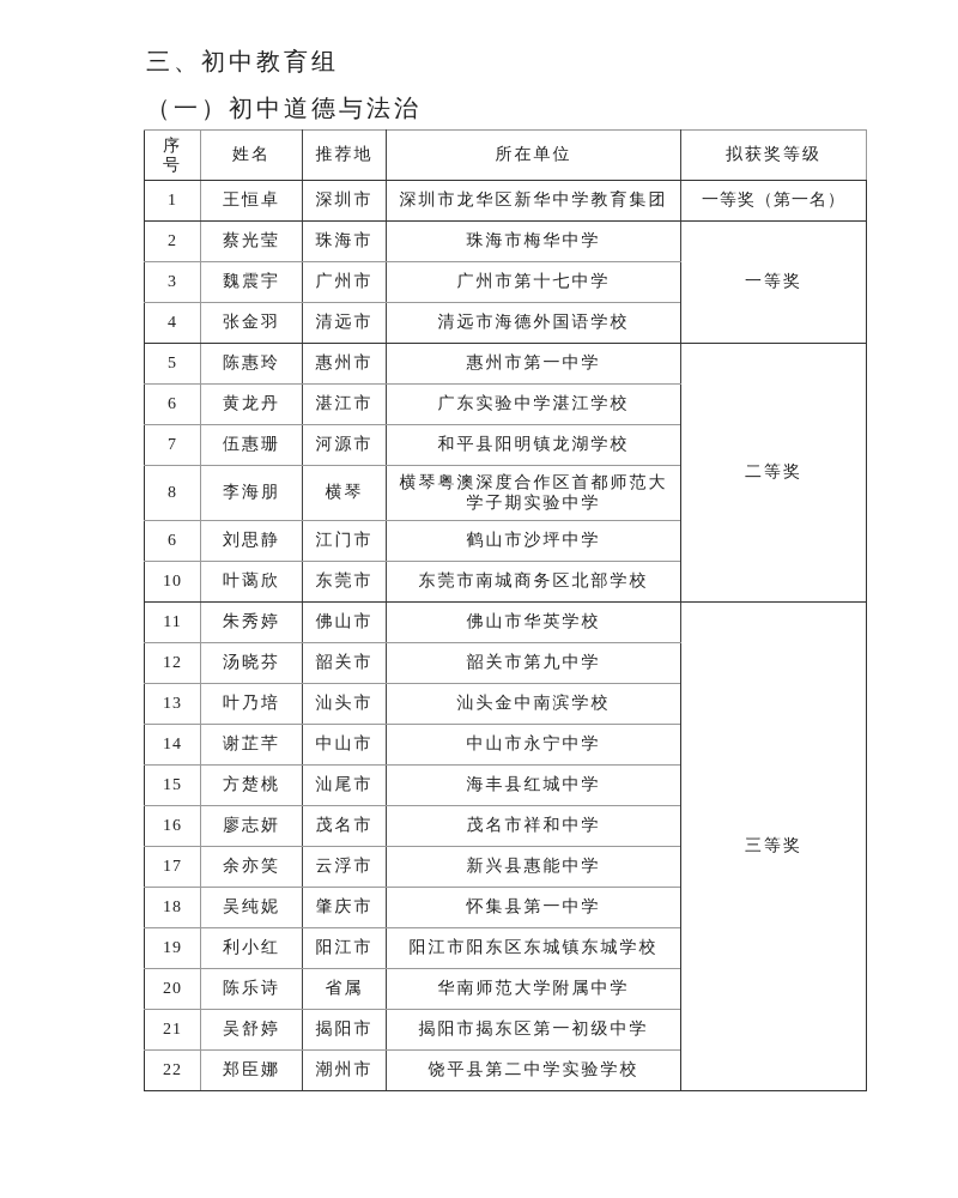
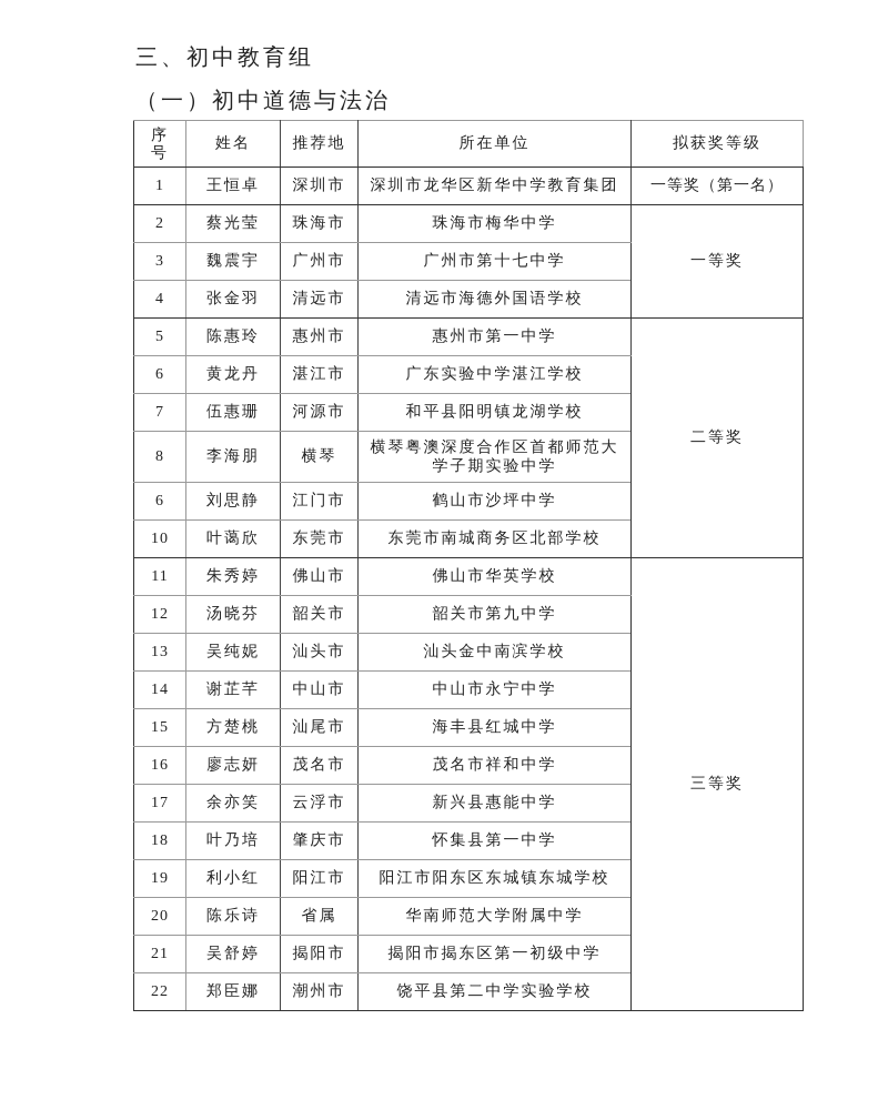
  三、初中教育组
  （一）初中道德与法治
  序号	姓名	推荐地	所在单位	拟获奖等级
  1	王恒卓	深圳市	深圳市龙华区新华中学教育集团	一等奖（第一名）
  2	蔡光莹	珠海市	珠海市梅华中学	一等奖
  3	魏震宇	广州市	广州市第十七中学
  4	张金羽	清远市	清远市海德外国语学校
  5	陈惠玲	惠州市	惠州市第一中学	二等奖
  6	黄龙丹	湛江市	广东实验中学湛江学校
  7	伍惠珊	河源市	和平县阳明镇龙湖学校
  8	李海朋	横琴	横琴粤澳深度合作区首都师范大学子期实验中学
  6	刘思静	江门市	鹤山市沙坪中学
  10	叶蔼欣	东莞市	东莞市南城商务区北部学校
  11	朱秀婷	佛山市	佛山市华英学校	三等奖
  12	汤晓芬	韶关市	韶关市第九中学
- 13	叶乃培	汕头市	汕头金中南滨学校
+ 13	吴纯妮	汕头市	汕头金中南滨学校
  14	谢芷芊	中山市	中山市永宁中学
  15	方楚桃	汕尾市	海丰县红城中学
  16	廖志妍	茂名市	茂名市祥和中学
  17	余亦笑	云浮市	新兴县惠能中学
- 18	吴纯妮	肇庆市	怀集县第一中学
+ 18	叶乃培	肇庆市	怀集县第一中学
  19	利小红	阳江市	阳江市阳东区东城镇东城学校
  20	陈乐诗	省属	华南师范大学附属中学
  21	吴舒婷	揭阳市	揭阳市揭东区第一初级中学
  22	郑臣娜	潮州市	饶平县第二中学实验学校
